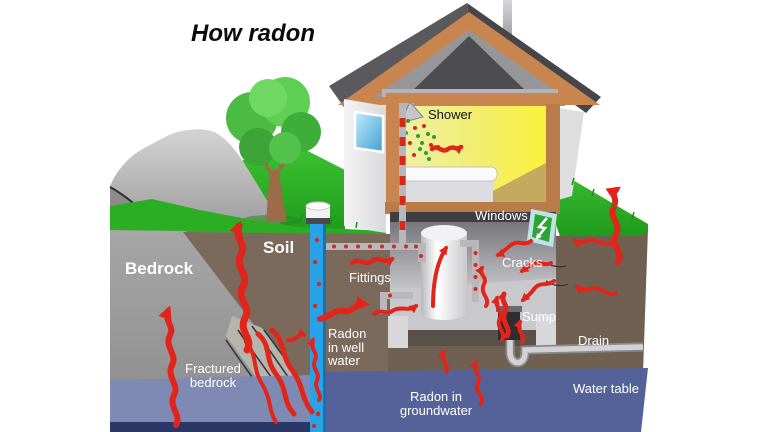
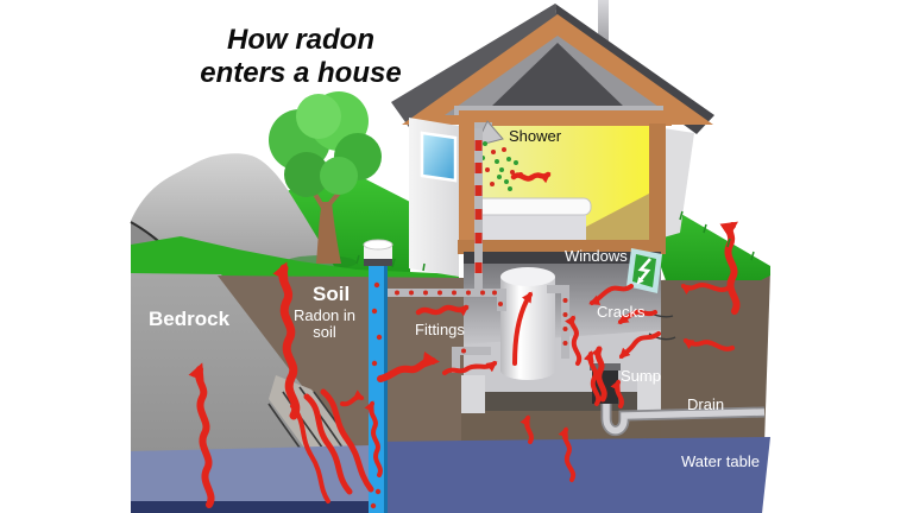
  How radon
+ enters a house
  Bedrock
  Soil
+ Radon in soil
  Fittings
- Radon in well water
- Fractured bedrock
- Radon in groundwater
  Water table
  Drain
  Sump
  Cracks
  Windows
  Shower
